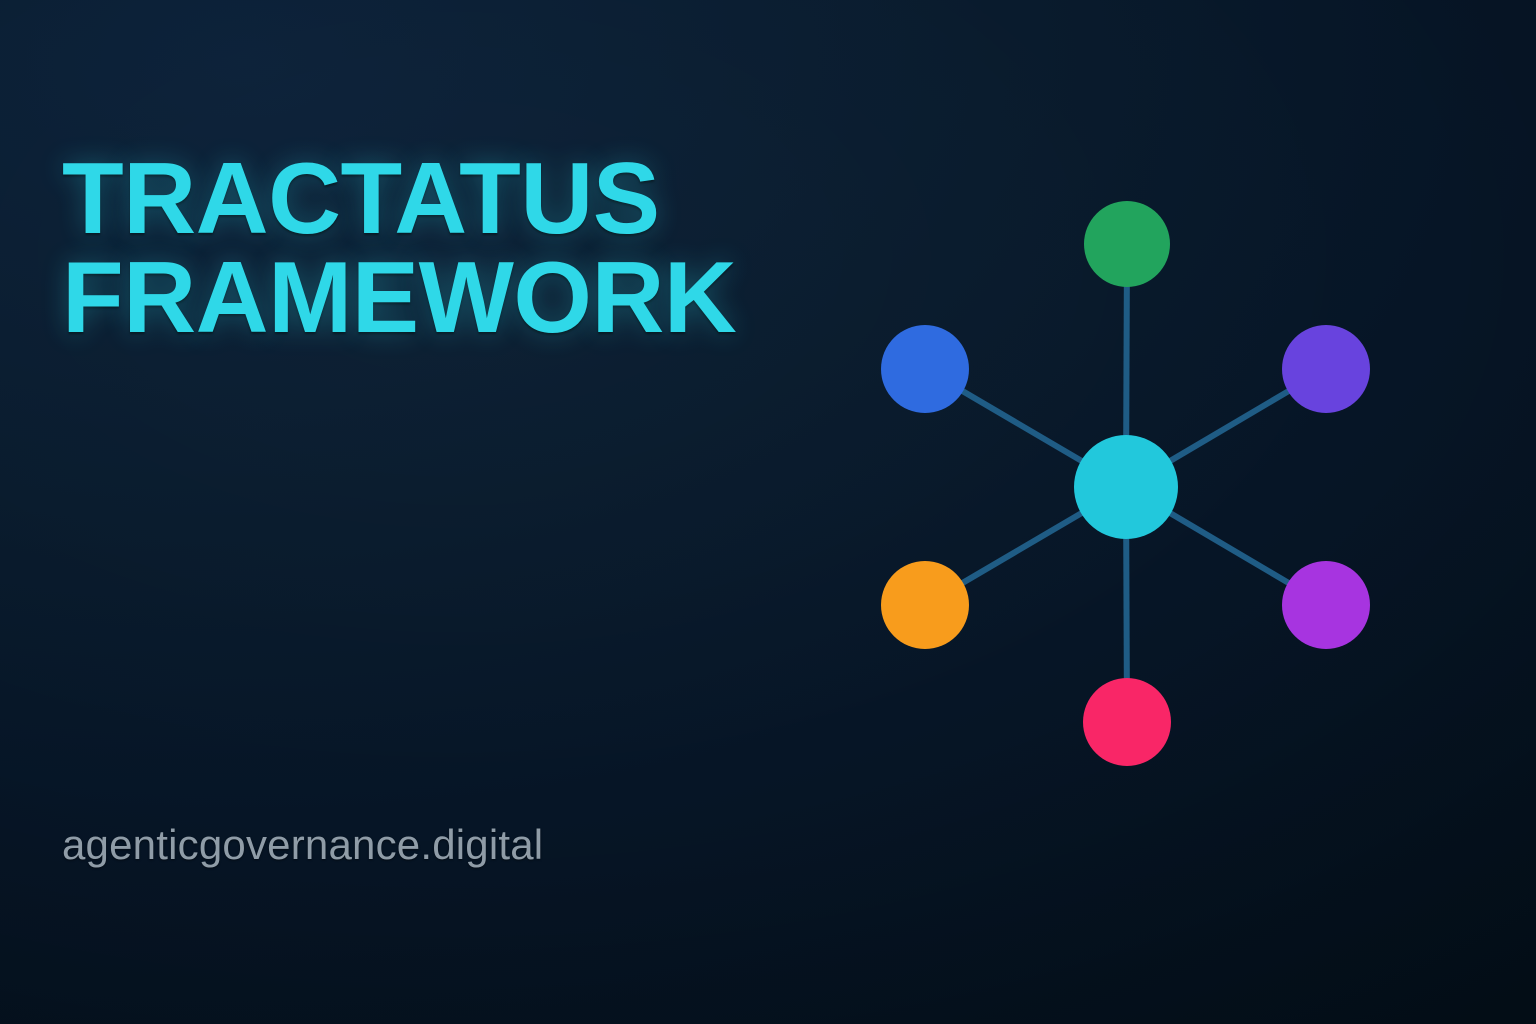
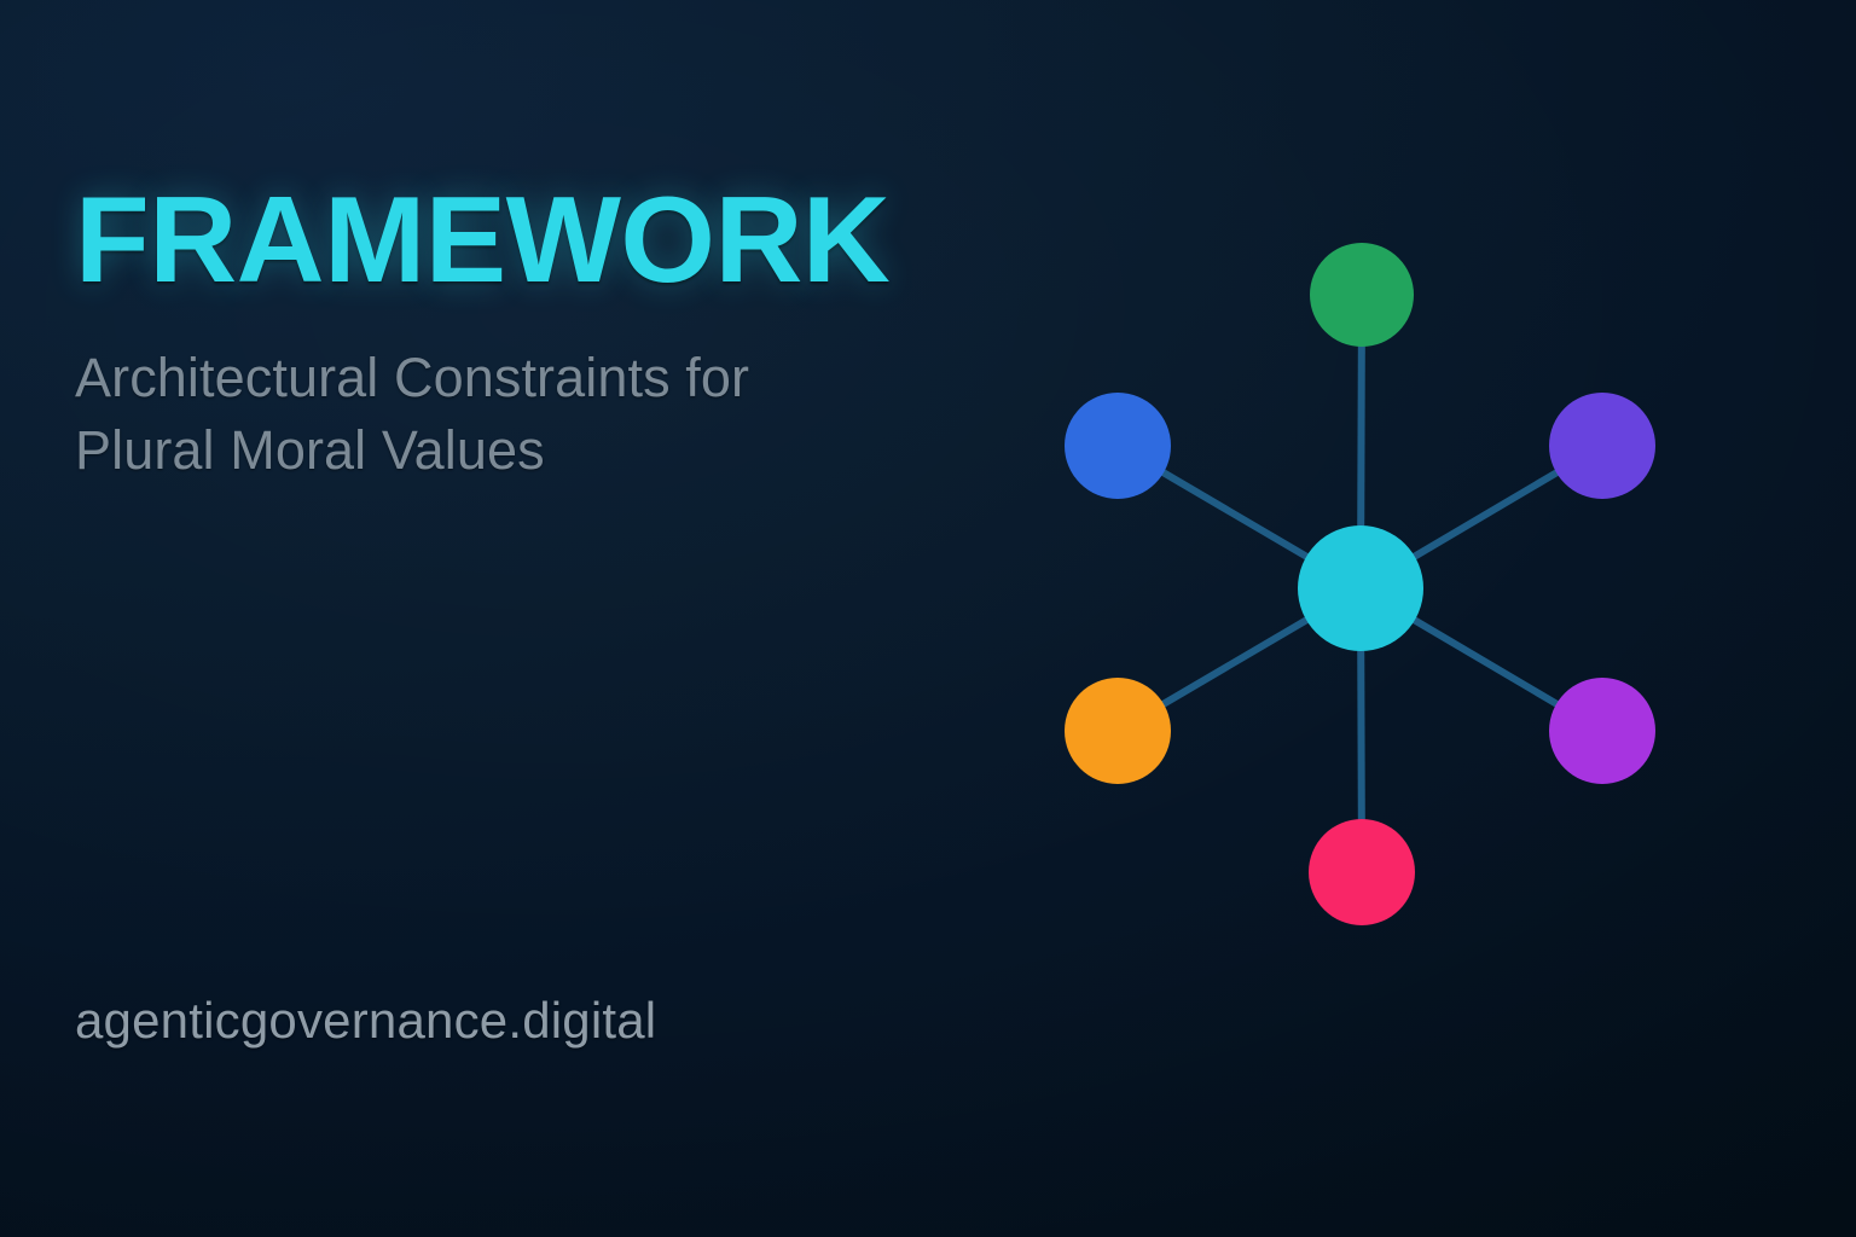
- TRACTATUS
  FRAMEWORK
+ Architectural Constraints for
+ Plural Moral Values
  agenticgovernance.digital
